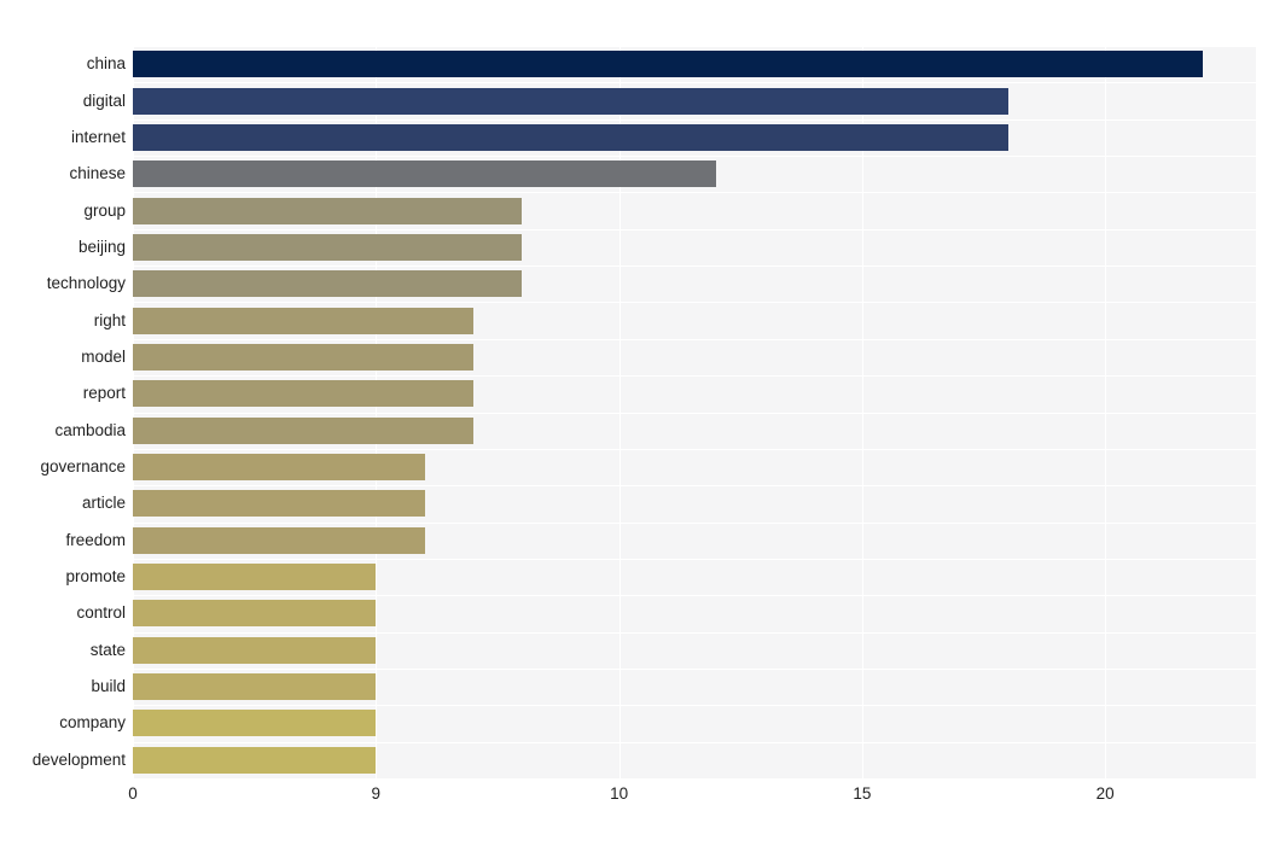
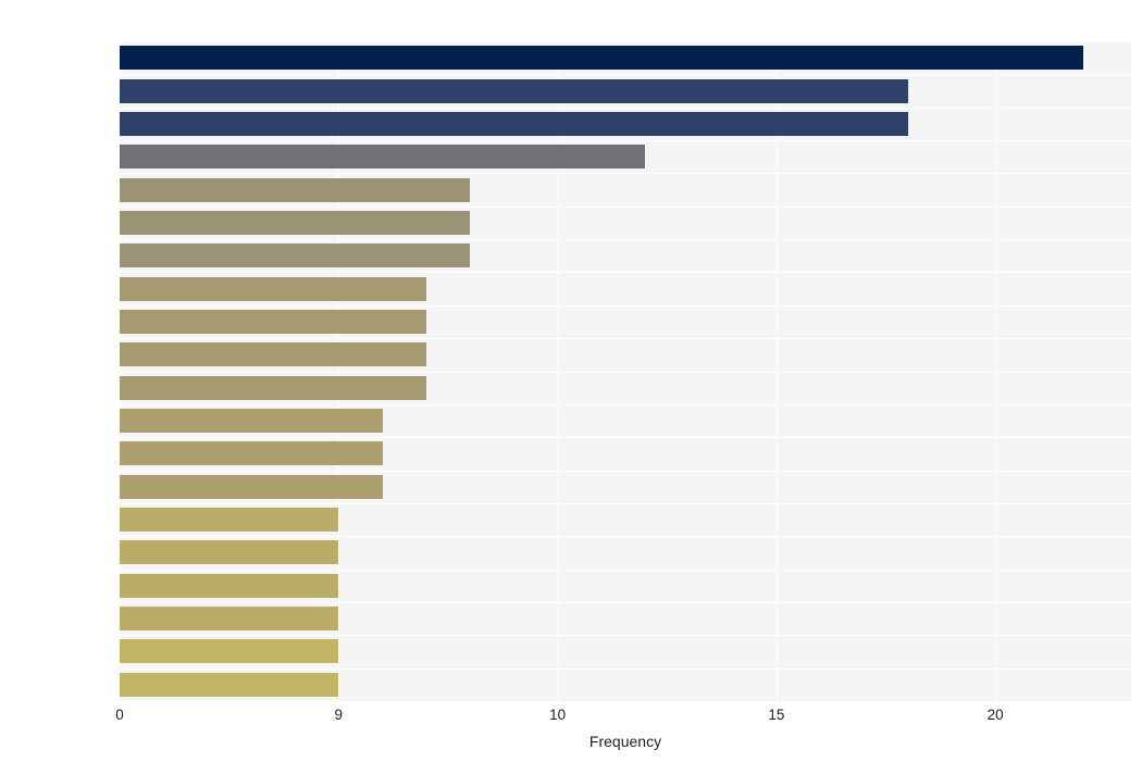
- china
- digital
- internet
- chinese
- group
- beijing
- technology
- right
- model
- report
- cambodia
- governance
- article
- freedom
- promote
- control
- state
- build
- company
- development
  0
  9
  10
  15
  20
+ Frequency
